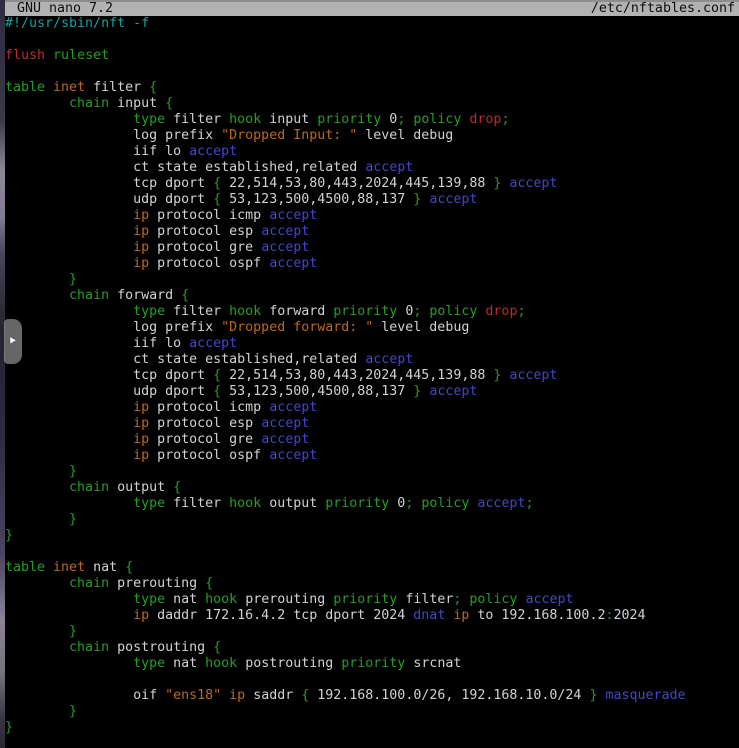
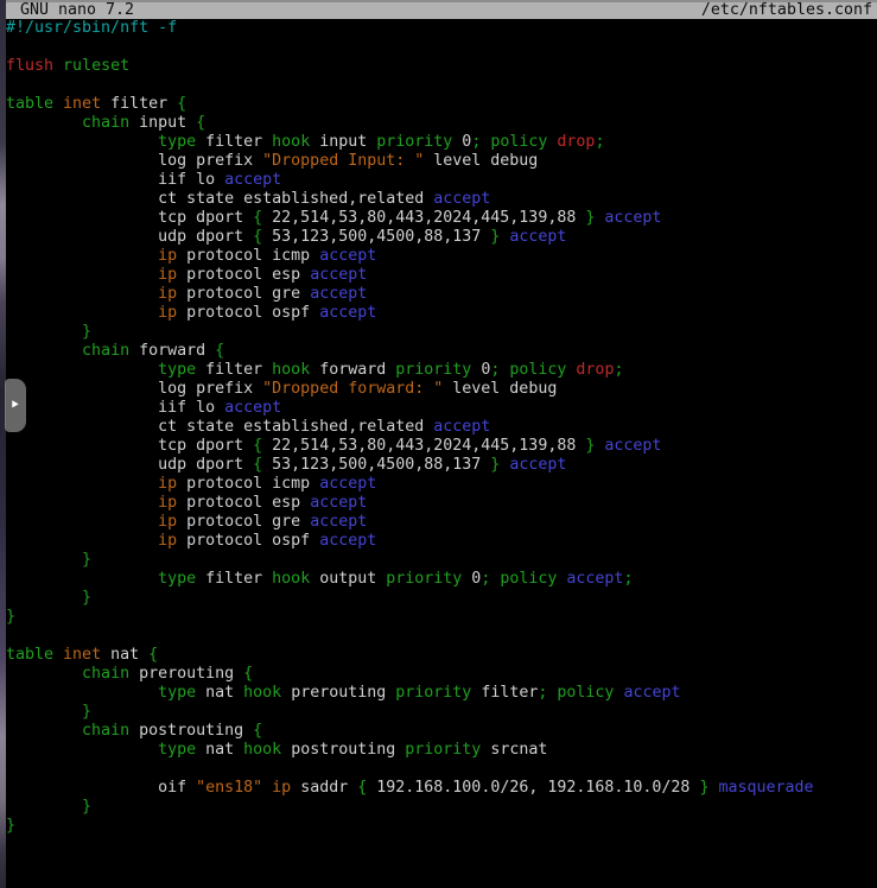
  GNU nano 7.2
  /etc/nftables.conf
  #!/usr/sbin/nft -f
  flush ruleset
  table inet filter {
  chain input {
  type filter hook input priority 0; policy drop;
  log prefix "Dropped Input: " level debug
  iif lo accept
  ct state established,related accept
  tcp dport { 22,514,53,80,443,2024,445,139,88 } accept
  udp dport { 53,123,500,4500,88,137 } accept
  ip protocol icmp accept
  ip protocol esp accept
  ip protocol gre accept
  ip protocol ospf accept
  }
  chain forward {
  type filter hook forward priority 0; policy drop;
  log prefix "Dropped forward: " level debug
  iif lo accept
  ct state established,related accept
  tcp dport { 22,514,53,80,443,2024,445,139,88 } accept
  udp dport { 53,123,500,4500,88,137 } accept
  ip protocol icmp accept
  ip protocol esp accept
  ip protocol gre accept
  ip protocol ospf accept
  }
- chain output {
  type filter hook output priority 0; policy accept;
  }
  }
  table inet nat {
  chain prerouting {
  type nat hook prerouting priority filter; policy accept
- ip daddr 172.16.4.2 tcp dport 2024 dnat ip to 192.168.100.2:2024
  }
  chain postrouting {
  type nat hook postrouting priority srcnat
- oif "ens18" ip saddr { 192.168.100.0/26, 192.168.10.0/24 } masquerade
+ oif "ens18" ip saddr { 192.168.100.0/26, 192.168.10.0/28 } masquerade
  }
  }
  ▶
